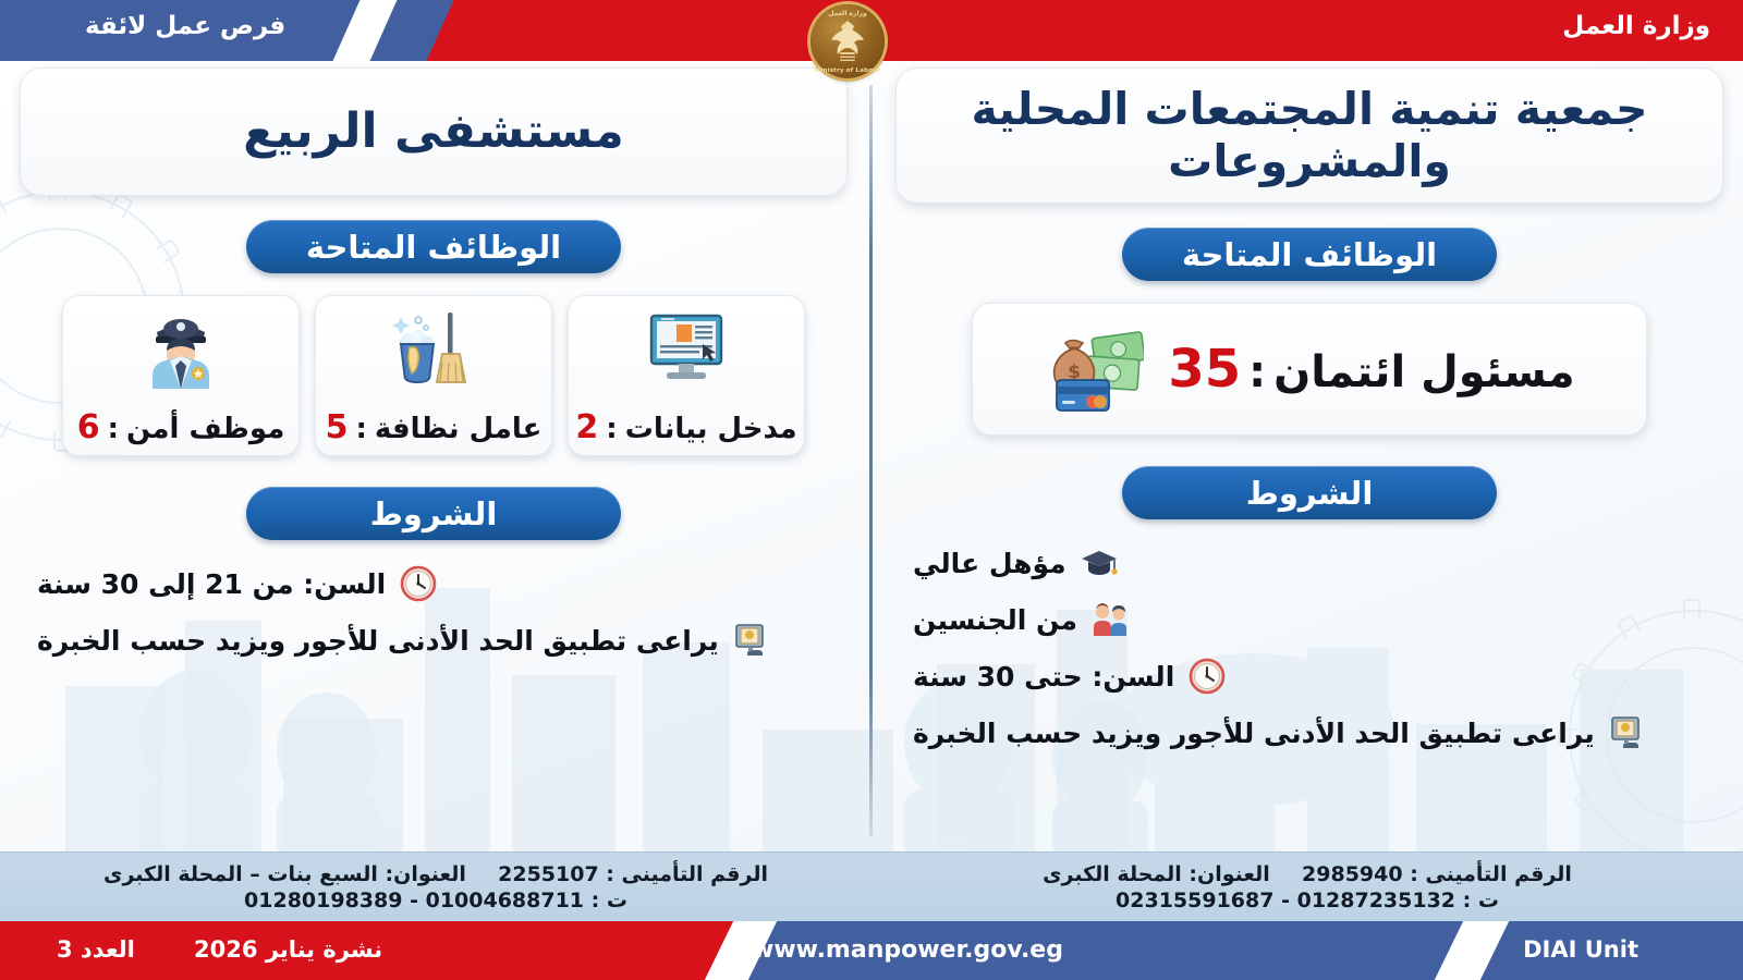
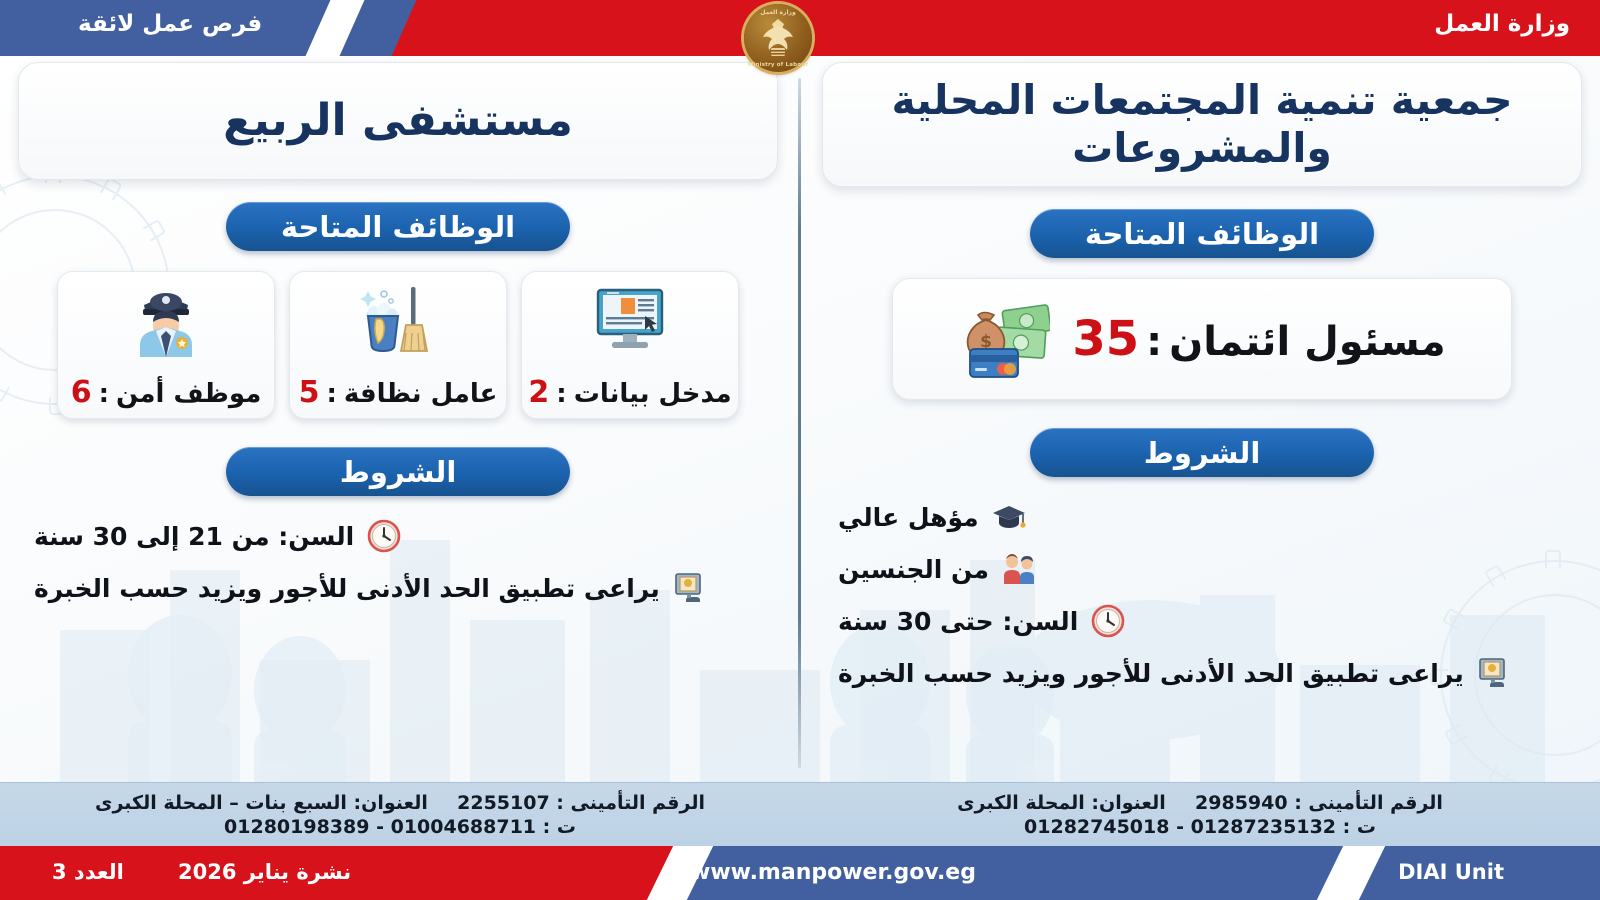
  فرص عمل لائقة
  وزارة العمل
  جمعية تنمية المجتمعات المحلية والمشروعات
  الوظائف المتاحة
  مسئول ائتمان
  :
  35
  $
  الشروط
  مؤهل عالي
  من الجنسين
  السن: حتى 30 سنة
  يراعى تطبيق الحد الأدنى للأجور ويزيد حسب الخبرة
  مستشفى الربيع
  الوظائف المتاحة
  مدخل بيانات
  :
  2
  عامل نظافة
  :
  5
  موظف أمن
  :
  6
  الشروط
  السن: من 21 إلى 30 سنة
  يراعى تطبيق الحد الأدنى للأجور ويزيد حسب الخبرة
  الرقم التأمينى : 2985940 العنوان: المحلة الكبرى
- ت : 01287235132 - 02315591687
+ ت : 01287235132 - 01282745018
  الرقم التأمينى : 2255107 العنوان: السبع بنات – المحلة الكبرى
  ت : 01004688711 - 01280198389
  العدد 3
  نشرة يناير 2026
  www.manpower.gov.eg
  DIAI Unit
